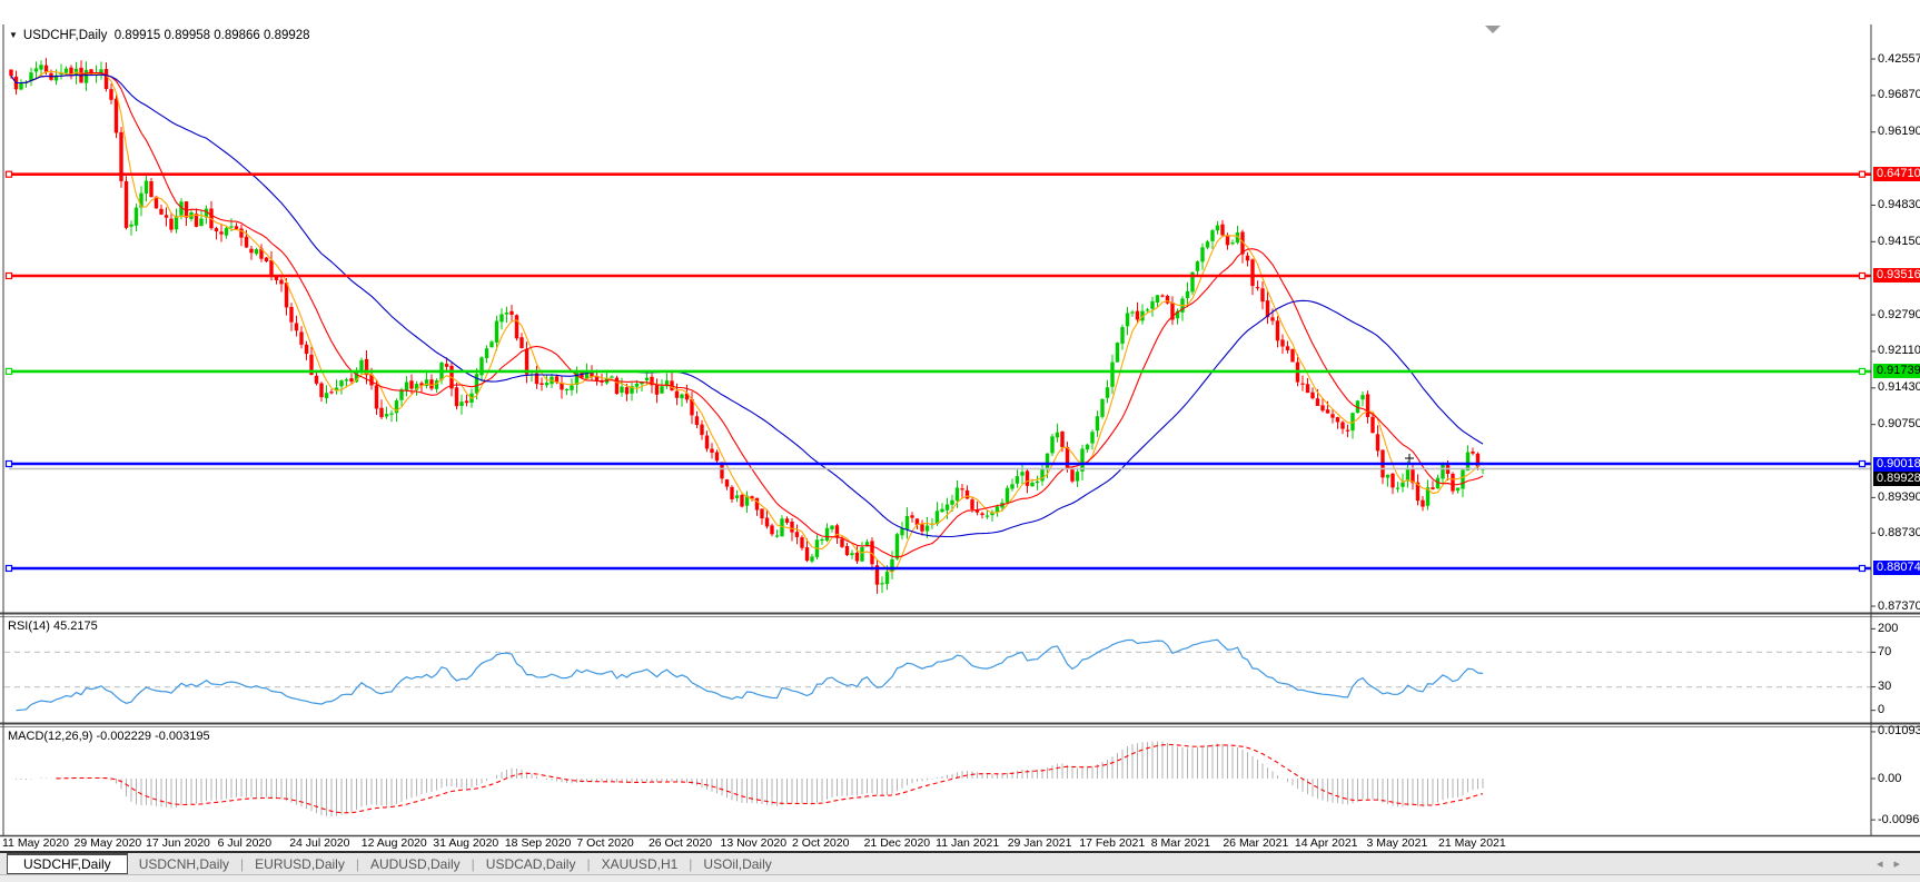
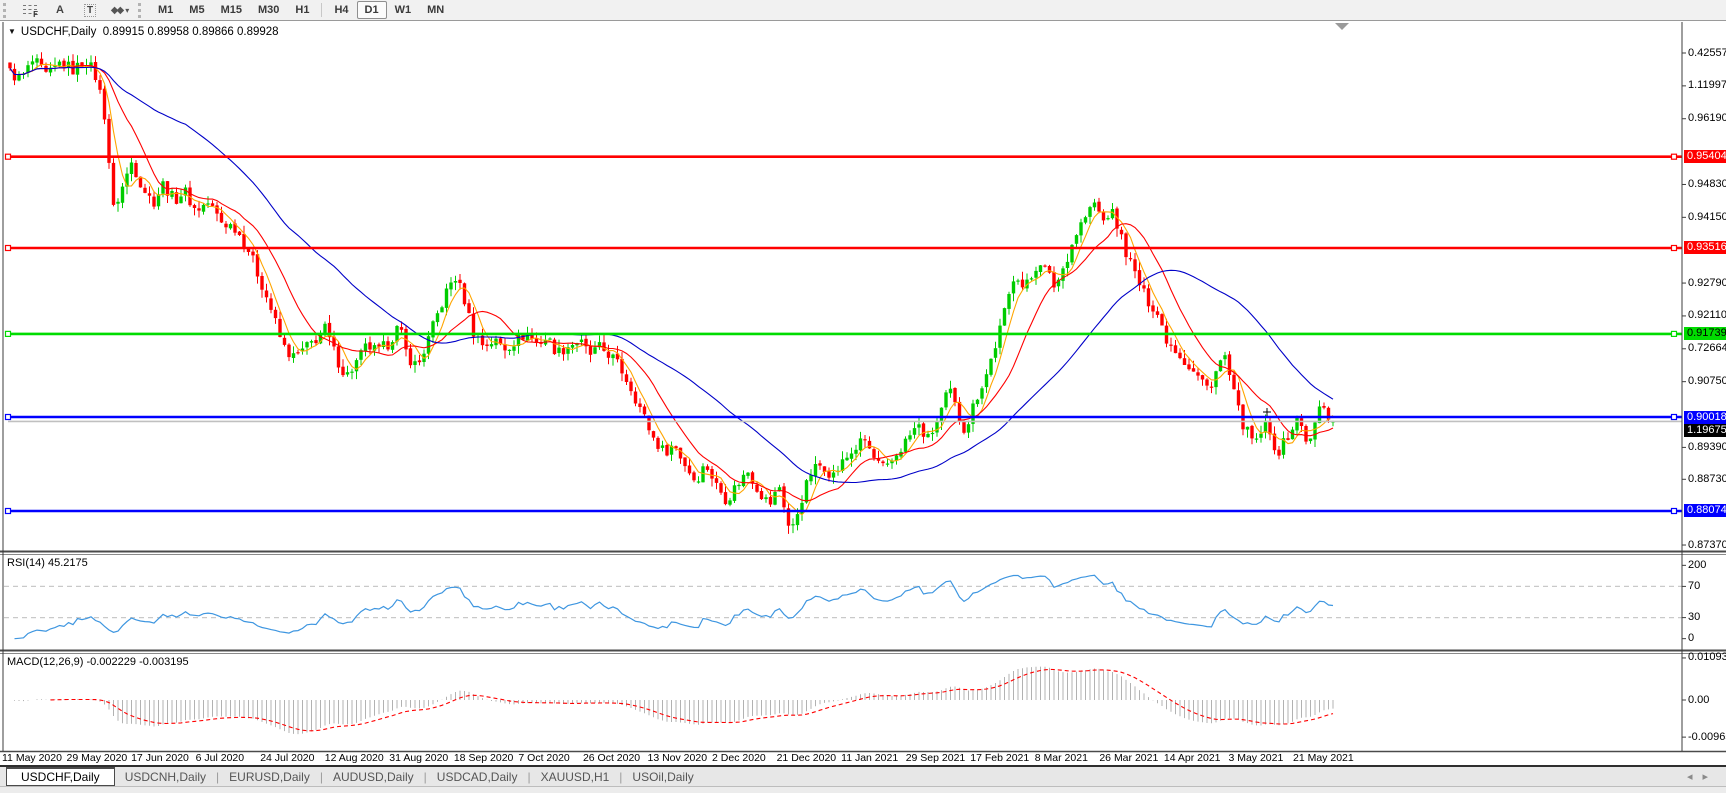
+ F
+ A
+ T
+ ◆◆
+ ▾
+ M1
+ M5
+ M15
+ M30
+ H1
+ H4
+ D1
+ W1
+ MN
  ▼ USDCHF,Daily 0.89915 0.89958 0.89866 0.89928
  RSI(14) 45.2175
  MACD(12,26,9) -0.002229 -0.003195
  0.42557
- 0.96870
+ 1.11997
  0.96190
  0.94830
  0.94150
  0.92790
  0.92110
- 0.91430
+ 0.72664
  0.90750
  0.89390
  0.88730
  0.87370
  200
  70
  30
  0
  0.01093
  0.00
  -0.0096
- 0.64710
+ 0.95404
  0.93516
  0.91739
  0.90018
  0.88074
- 0.89928
+ 1.19675
  11 May 2020
  29 May 2020
  17 Jun 2020
  6 Jul 2020
  24 Jul 2020
  12 Aug 2020
  31 Aug 2020
  18 Sep 2020
  7 Oct 2020
  26 Oct 2020
  13 Nov 2020
- 2 Oct 2020
+ 2 Dec 2020
  21 Dec 2020
  11 Jan 2021
- 29 Jan 2021
+ 29 Sep 2021
  17 Feb 2021
  8 Mar 2021
  26 Mar 2021
  14 Apr 2021
  3 May 2021
  21 May 2021
  USDCHF,Daily
  USDCNH,Daily
  |
  EURUSD,Daily
  |
  AUDUSD,Daily
  |
  USDCAD,Daily
  |
  XAUUSD,H1
  |
  USOil,Daily
  ◂▸
